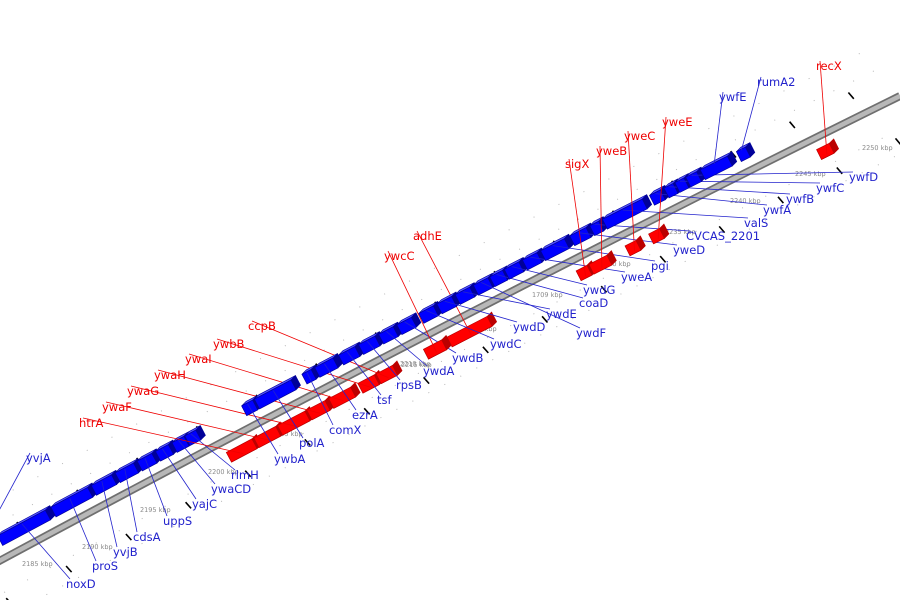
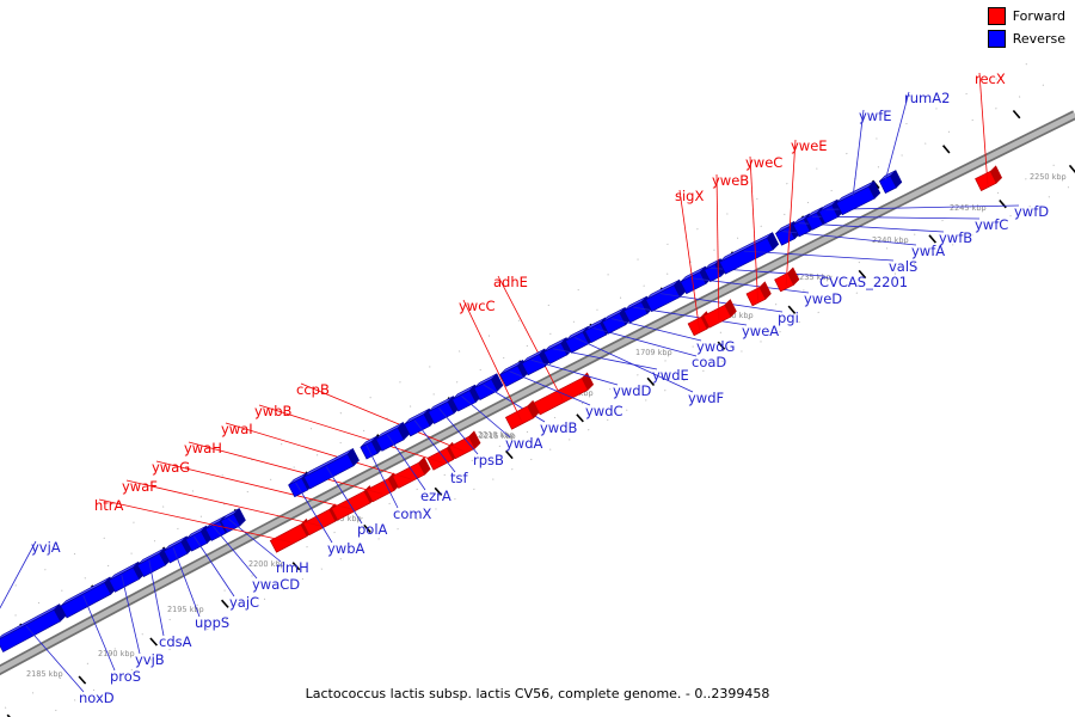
  2185 kbp
  2190 kbp
  2195 kp
  2200 kbp
  2210 kp
  2215 kp
  1709 kbp
  235 kbp
  2240 kbp
  2245 kbp
  2250 kbp
  noxD
  proS
  yvjB
  cdsA
  uppS
  yajC
  ywaCD
  rlmH
  yvjA
  htrA
  ywaF
  ywaG
  ywaH
  ywaI
  ywbB
  ccpB
  ywbA
  polA
  comX
  ezrA
  tsf
  rpsB
  ywdA
  ywdB
  ywcC
  adhE
  ywdC
  ywdD
  wdE
  ywdF
  coaD
  ywdG
  yweA
  pgi
  yweD
  CVCAS_2201
  valS
  ywfA
  ywfB
  ywfC
  ywfD
  ywfE
  rumA2
  sigX
  yweB
  yweC
  yweE
  recX
+ Forward
+ Reverse
+ Lactococcus lactis subsp. lactis CV56, complete genome. - 0..2399458
